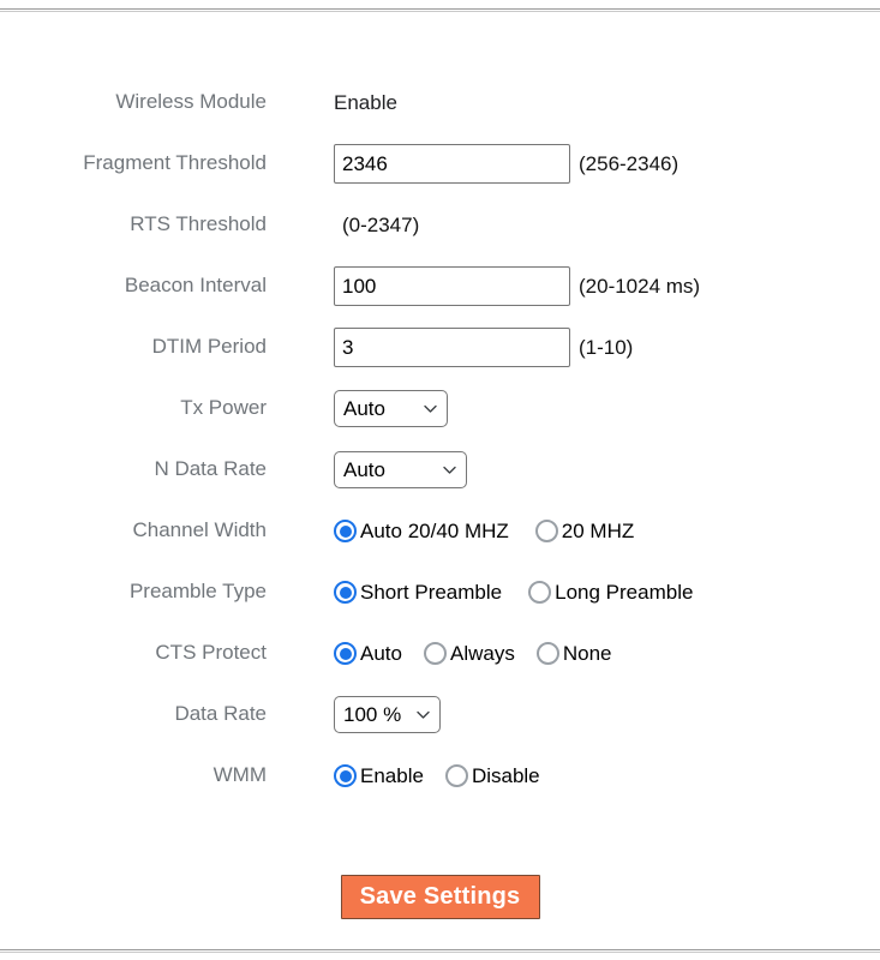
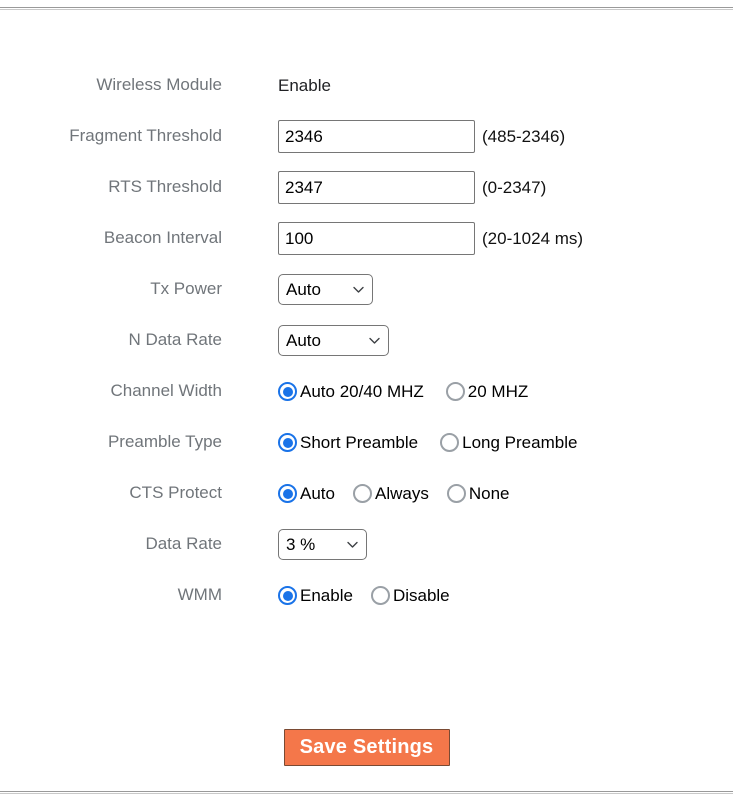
  Wireless Module
  Enable
  Fragment Threshold
  2346
- (256-2346)
+ (485-2346)
  RTS Threshold
+ 2347
  (0-2347)
  Beacon Interval
  100
  (20-1024 ms)
- DTIM Period
- 3
- (1-10)
  Tx Power
  Auto
  N Data Rate
  Auto
  Channel Width
  Auto 20/40 MHZ
  20 MHZ
  Preamble Type
  Short Preamble
  Long Preamble
  CTS Protect
  Auto
  Always
  None
  Data Rate
- 100 %
+ 3 %
  WMM
  Enable
  Disable
  Save Settings
